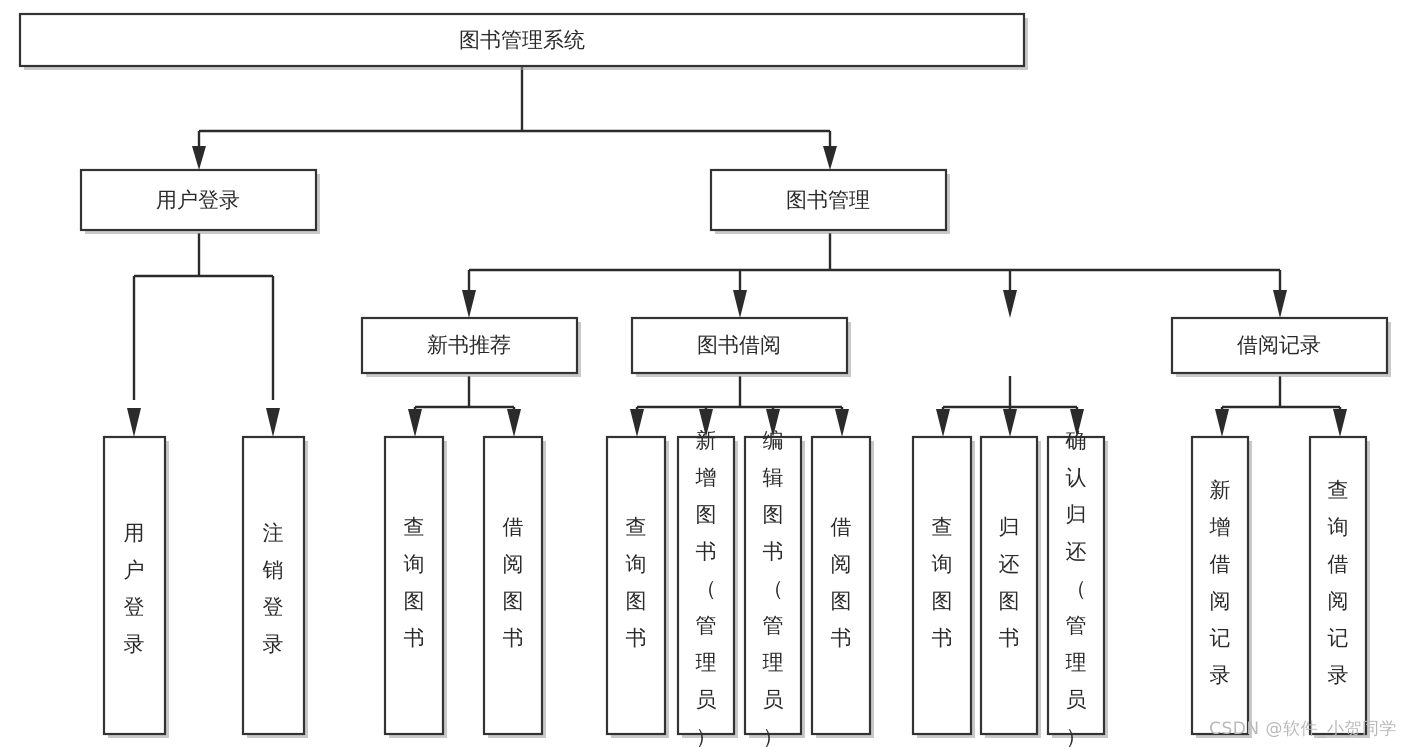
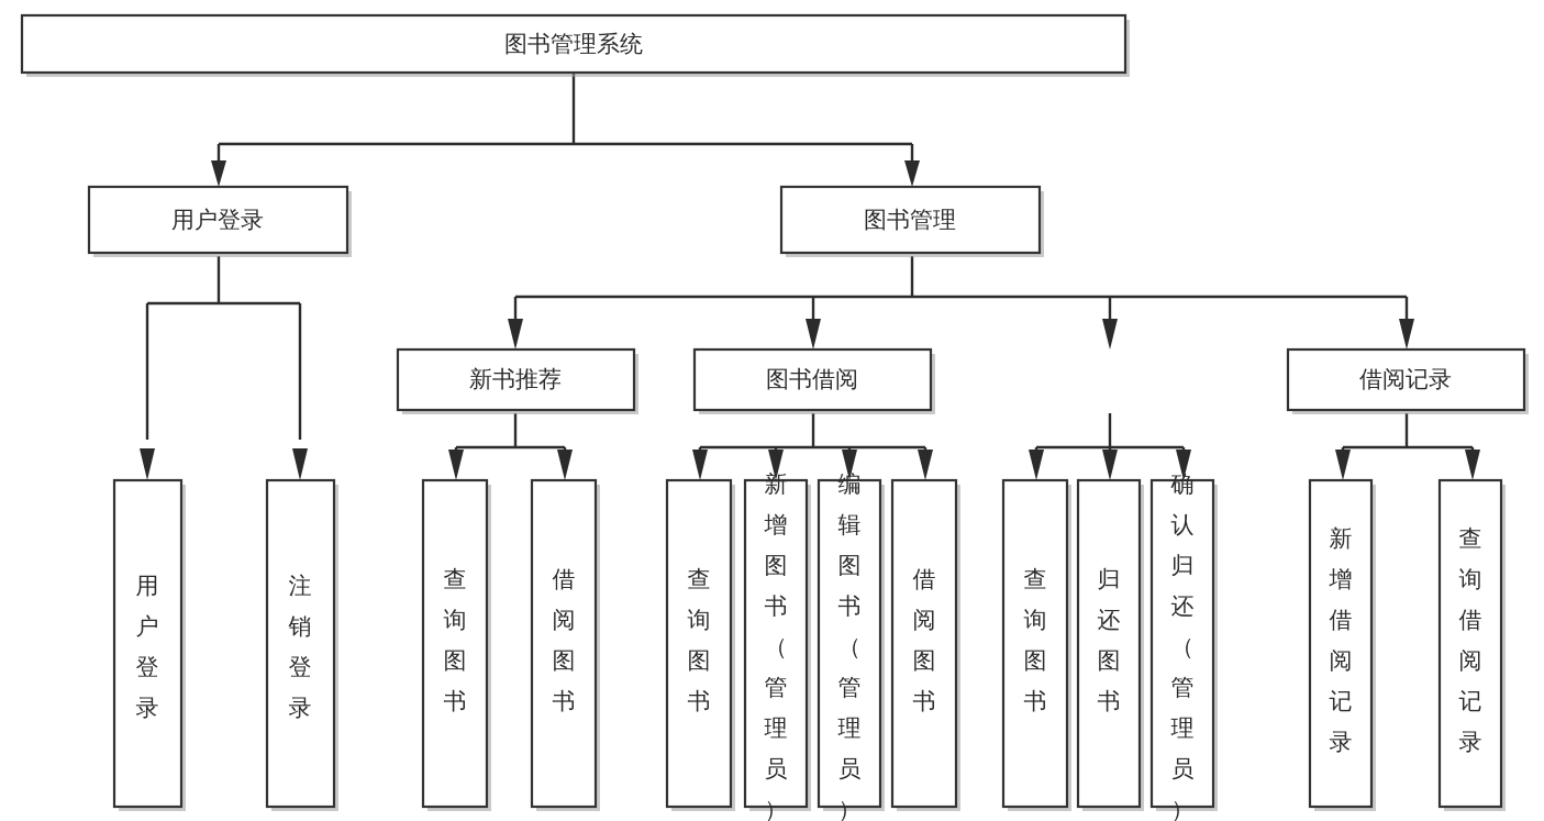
  图书管理系统
  用户登录
  图书管理
  新书推荐
  图书借阅
  借阅记录
  用户登录
  注销登录
  查询图书
  借阅图书
  查询图书
  新增图书（管理员）
  编辑图书（管理员）
  借阅图书
  查询图书
  归还图书
  确认归还（管理员）
  新增借阅记录
  查询借阅记录
- CSDN @软件_小贺同学
